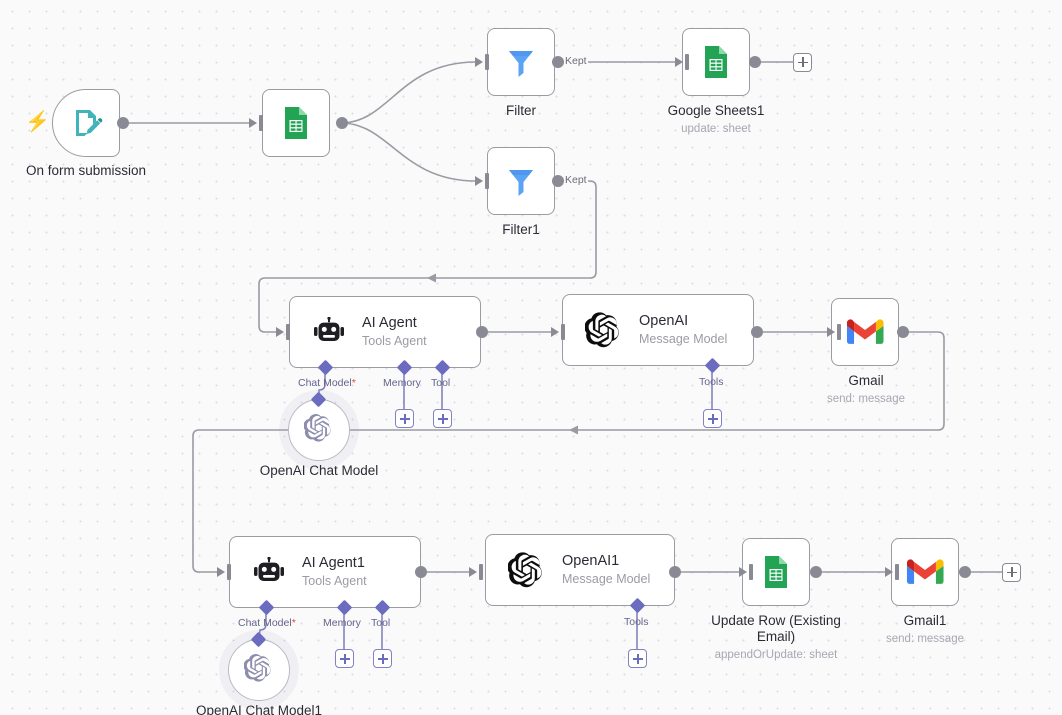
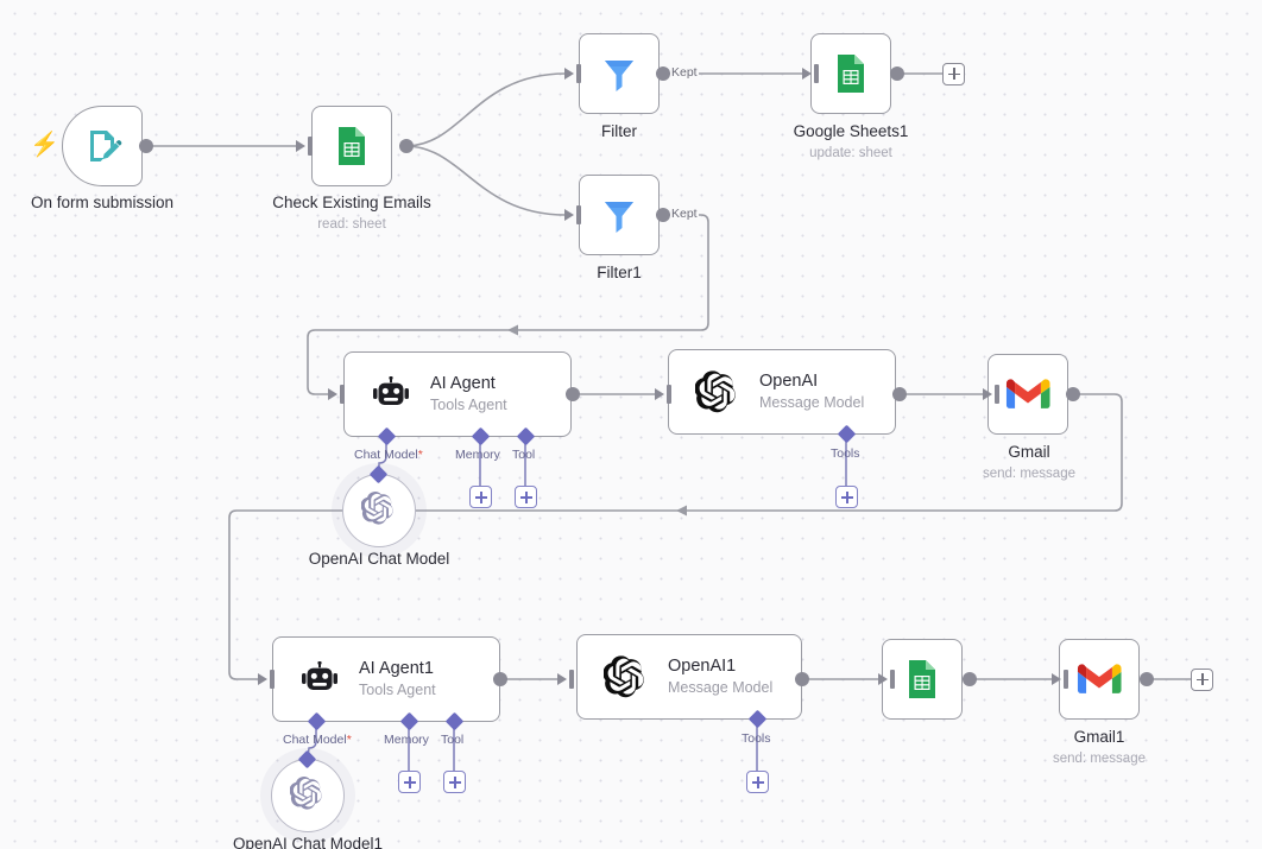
  ⚡
  On form submission
+ Check Existing Emails
+ read: sheet
  Kept
  Filter
  Kept
  Filter1
  Google Sheets1
  update: sheet
  AI Agent
  Tools Agent
  Chat Model
  Memory
  Tool
  OpenAI
  Message Model
  Tools
  Gmail
  send: message
  OpenAI Chat Model
  AI Agent1
  Tools Agent
  Chat Model
  Memory
  Tool
  OpenAI1
  Message Model
  Tools
- Update Row (Existing
- Email)
- appendOrUpdate: sheet
  Gmail1
  send: message
  OpenAI Chat Model1
